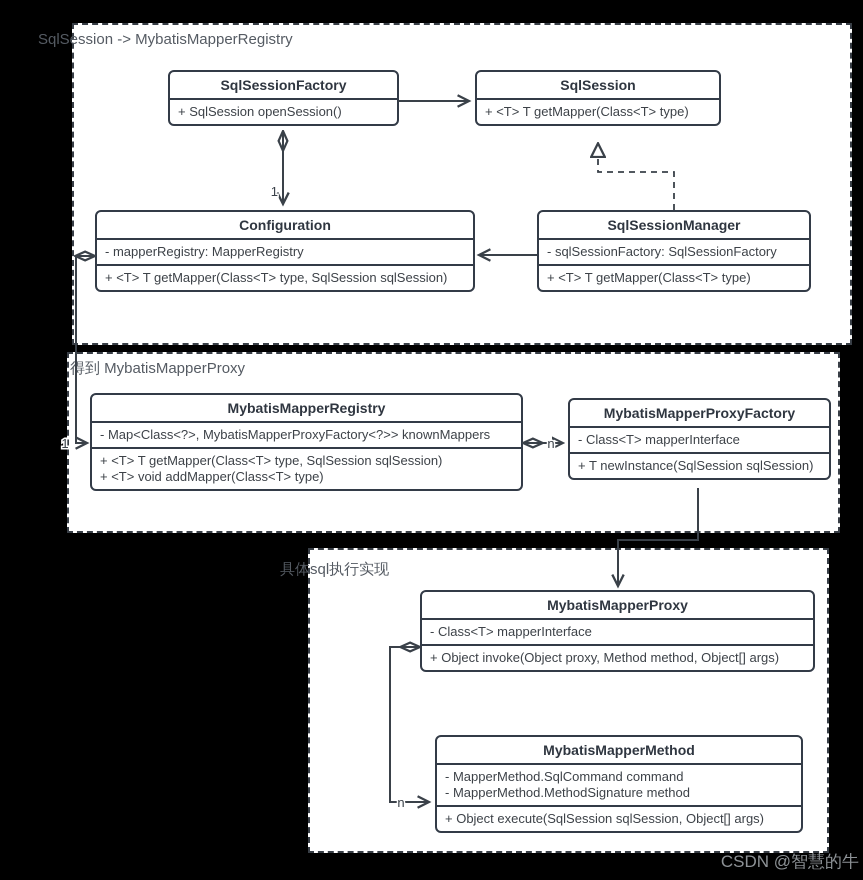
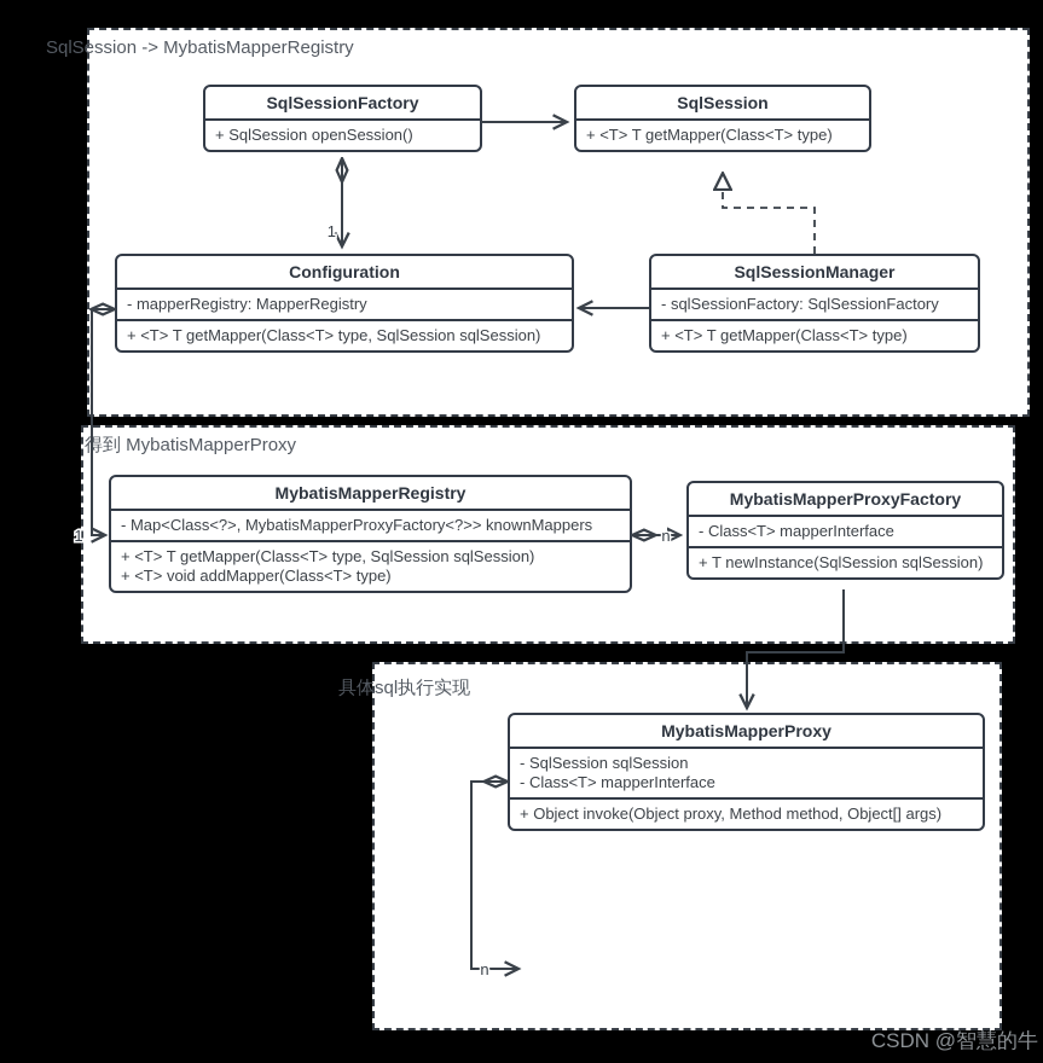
  SqlSession -> MybatisMapperRegistry
  得到 MybatisMapperProxy
  具体sql执行实现
  SqlSessionFactory
  + SqlSession openSession()
  SqlSession
  + <T> T getMapper(Class<T> type)
  Configuration
  - mapperRegistry: MapperRegistry
  + <T> T getMapper(Class<T> type, SqlSession sqlSession)
  SqlSessionManager
  - sqlSessionFactory: SqlSessionFactory
  + <T> T getMapper(Class<T> type)
  MybatisMapperRegistry
  - Map<Class<?>, MybatisMapperProxyFactory<?>> knownMappers
  + <T> T getMapper(Class<T> type, SqlSession sqlSession)
  + <T> void addMapper(Class<T> type)
  MybatisMapperProxyFactory
  - Class<T> mapperInterface
  + T newInstance(SqlSession sqlSession)
  MybatisMapperProxy
+ - SqlSession sqlSession
  - Class<T> mapperInterface
  + Object invoke(Object proxy, Method method, Object[] args)
- MybatisMapperMethod
- - MapperMethod.SqlCommand command
- - MapperMethod.MethodSignature method
- + Object execute(SqlSession sqlSession, Object[] args)
  1
  1
  n
  n
  CSDN @智慧的牛
